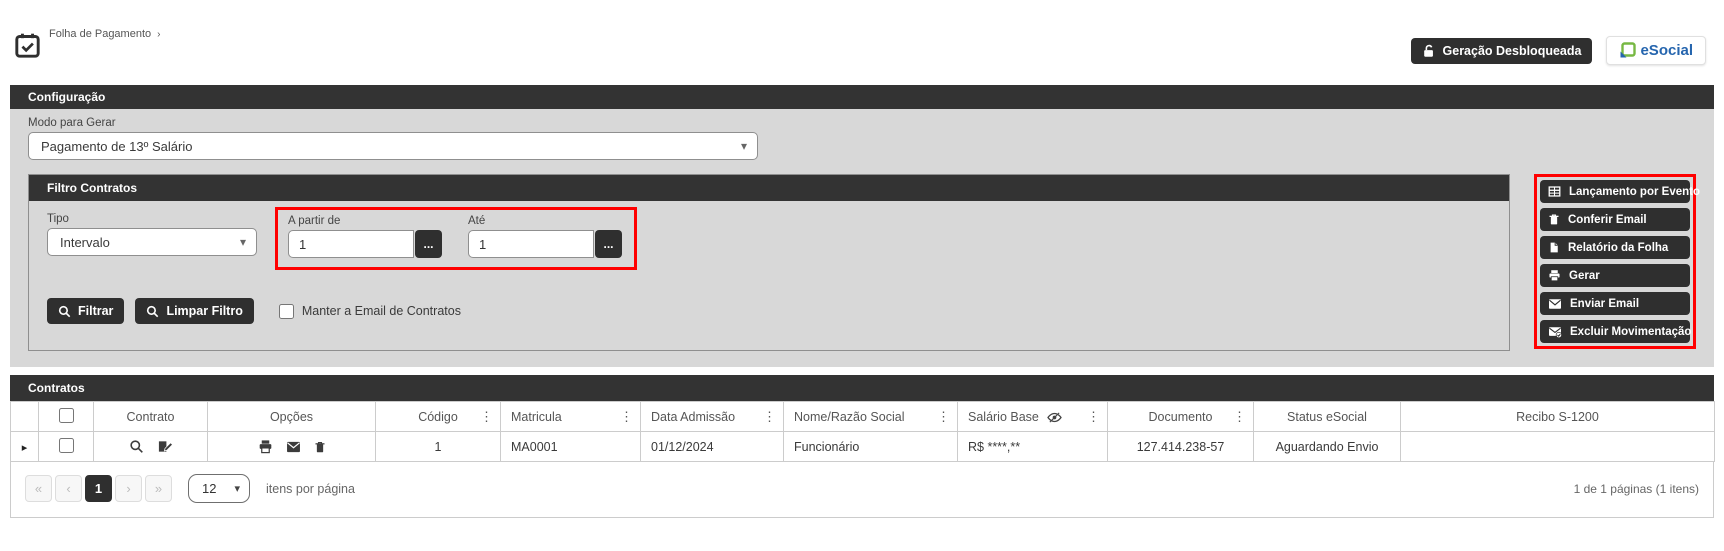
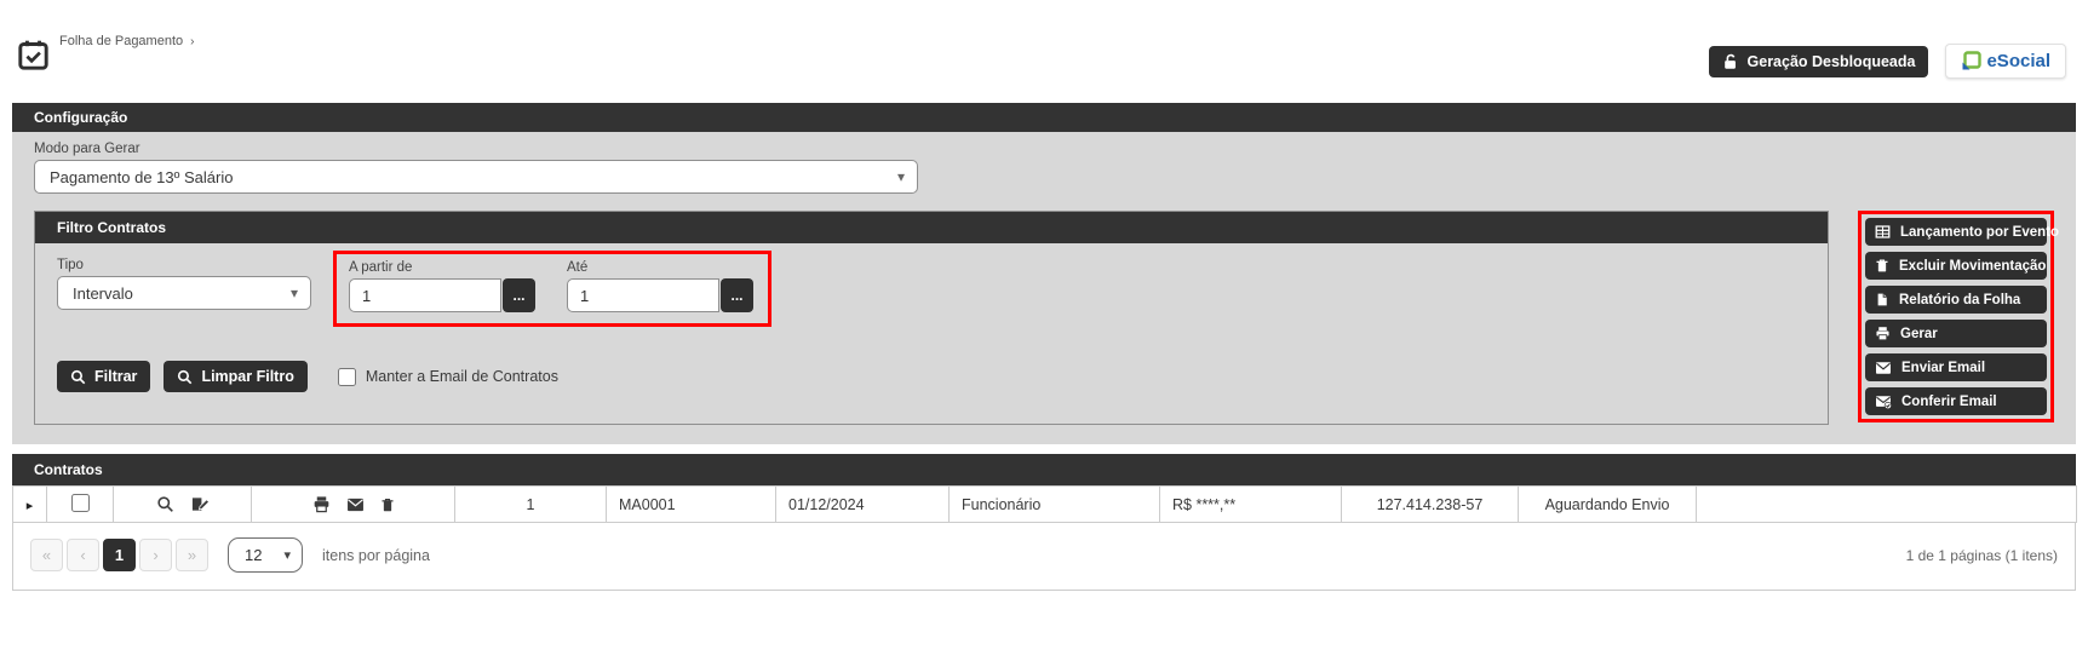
  Folha de Pagamento
  ›
  Geração Desbloqueada
  eSocial
  Configuração
  Modo para Gerar
  Pagamento de 13º Salário
  ▾
  Filtro Contratos
  Tipo
  Intervalo
  ▾
  A partir de
  1
  ...
  Até
  1
  ...
  Filtrar
  Limpar Filtro
  Manter a Email de Contratos
  Lançamento por Evento
- Conferir Email
+ Excluir Movimentação
  Relatório da Folha
  Gerar
  Enviar Email
- Excluir Movimentação
+ Conferir Email
  Contratos
- 		Contrato	Opções	Código ⋮	Matricula ⋮	Data Admissão ⋮	Nome/Razão Social ⋮	Salário Base ⋮	Documento ⋮	Status eSocial	Recibo S-1200
  ▸				1	MA0001	01/12/2024	Funcionário	R$ ****,**	127.414.238-57	Aguardando Envio
  «
  ‹
  1
  ›
  »
  12
  ▾
  itens por página
  1 de 1 páginas (1 itens)
